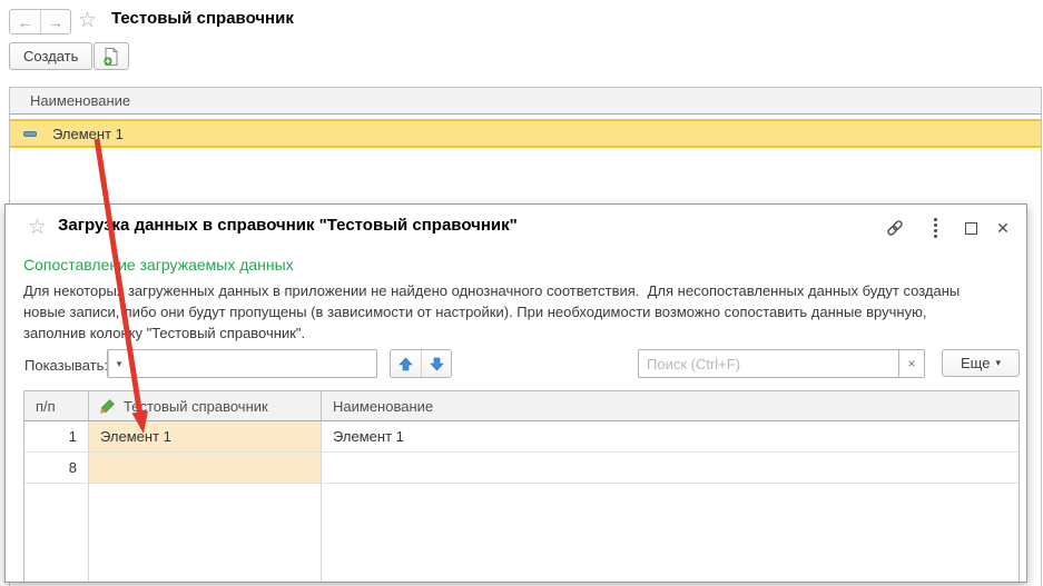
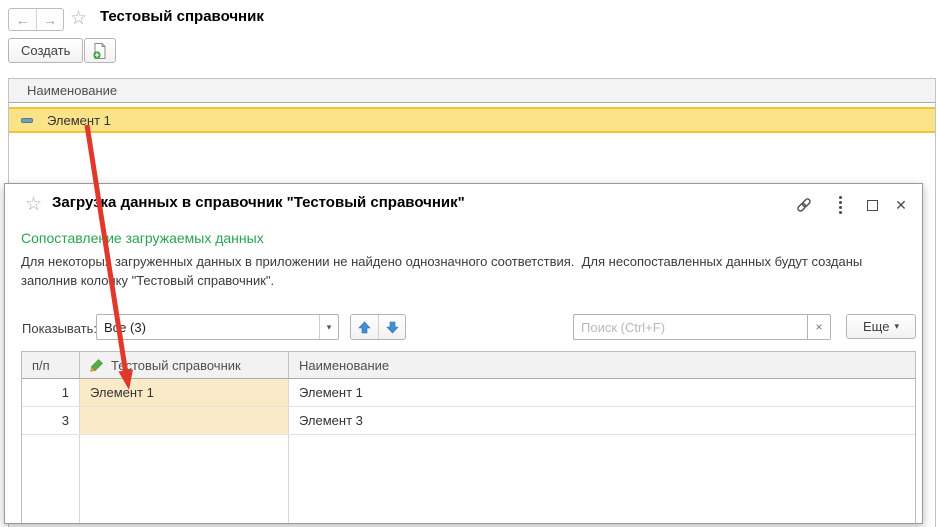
  ←
  →
  ☆
  Тестовый справочник
  Создать
  Наименование
  Элемент 1
  ☆
  Загрука данных в справочник "Тестовый справочник"
  ✕
  Сопоставлеие загружаемых данных
  Для некоторы загруженных данных в приложении не найдено однозначного соответствия. Для несопоставленных данных будут созданы
- новые записи, либо они будут пропущены (в зависимости от настройки). При необходимости возможно сопоставить данные вручную,
  заполнив колоку "Тестовый справочник".
  Показывать
+ Все (3)
  ▾
  Поиск (Ctrl+F)
  ×
  Еще
  ▾
  п/п
  Тестовый справочник
  Наименование
  1
  Элемент 1
  Элемент 1
- 8
+ 3
+ Элемент 3
